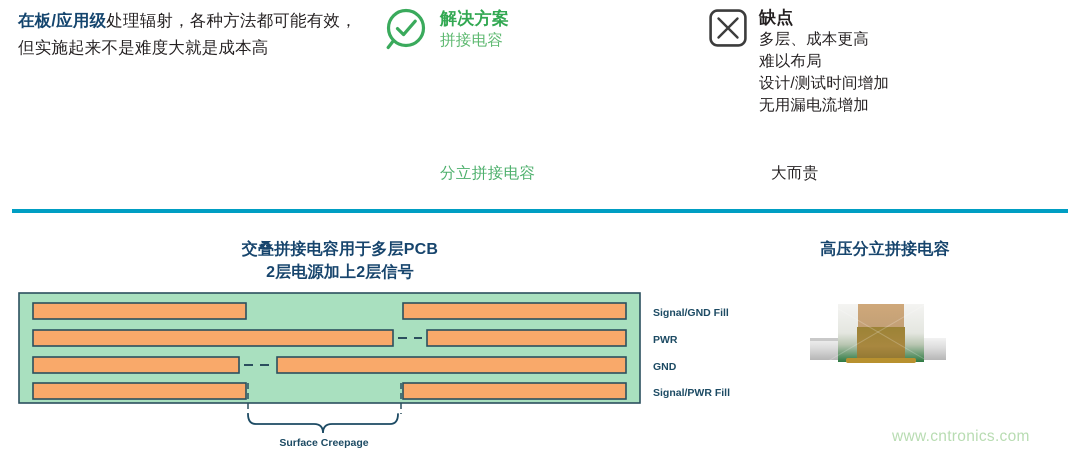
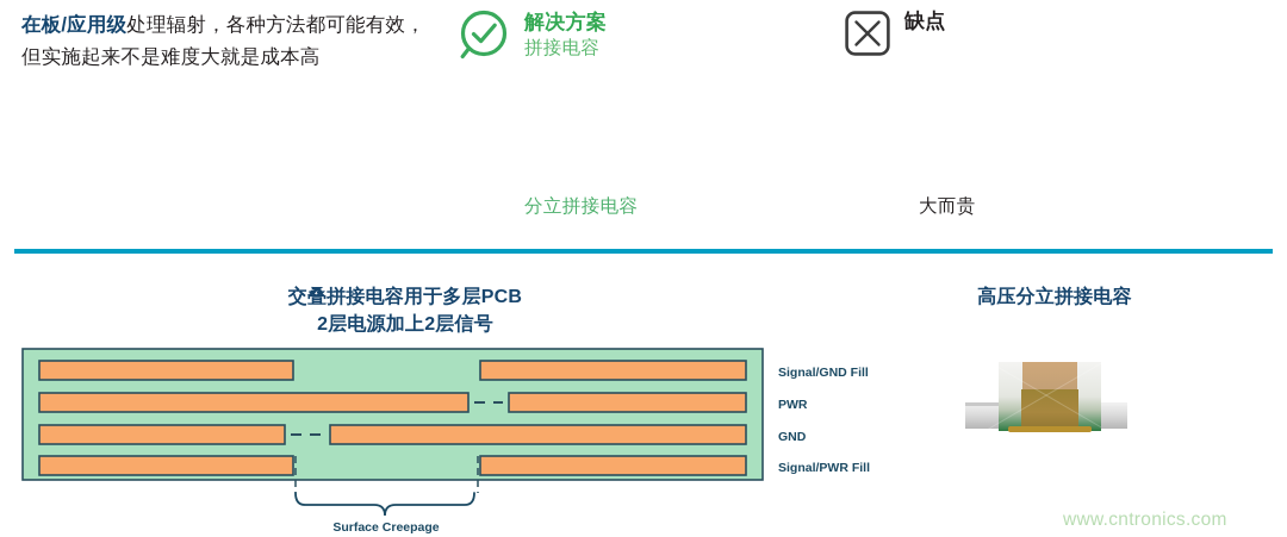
  在板/应用级处理辐射，各种方法都可能有效，但实施起来不是难度大就是成本高
  解决方案
  拼接电容
  缺点
- 多层、成本更高
- 难以布局
- 设计/测试时间增加
- 无用漏电流增加
  分立拼接电容
  大而贵
  交叠拼接电容用于多层PCB
  2层电源加上2层信号
  高压分立拼接电容
  Signal/GND Fill
  PWR
  GND
  Signal/PWR Fill
  Surface Creepage
  www.cntronics.com
